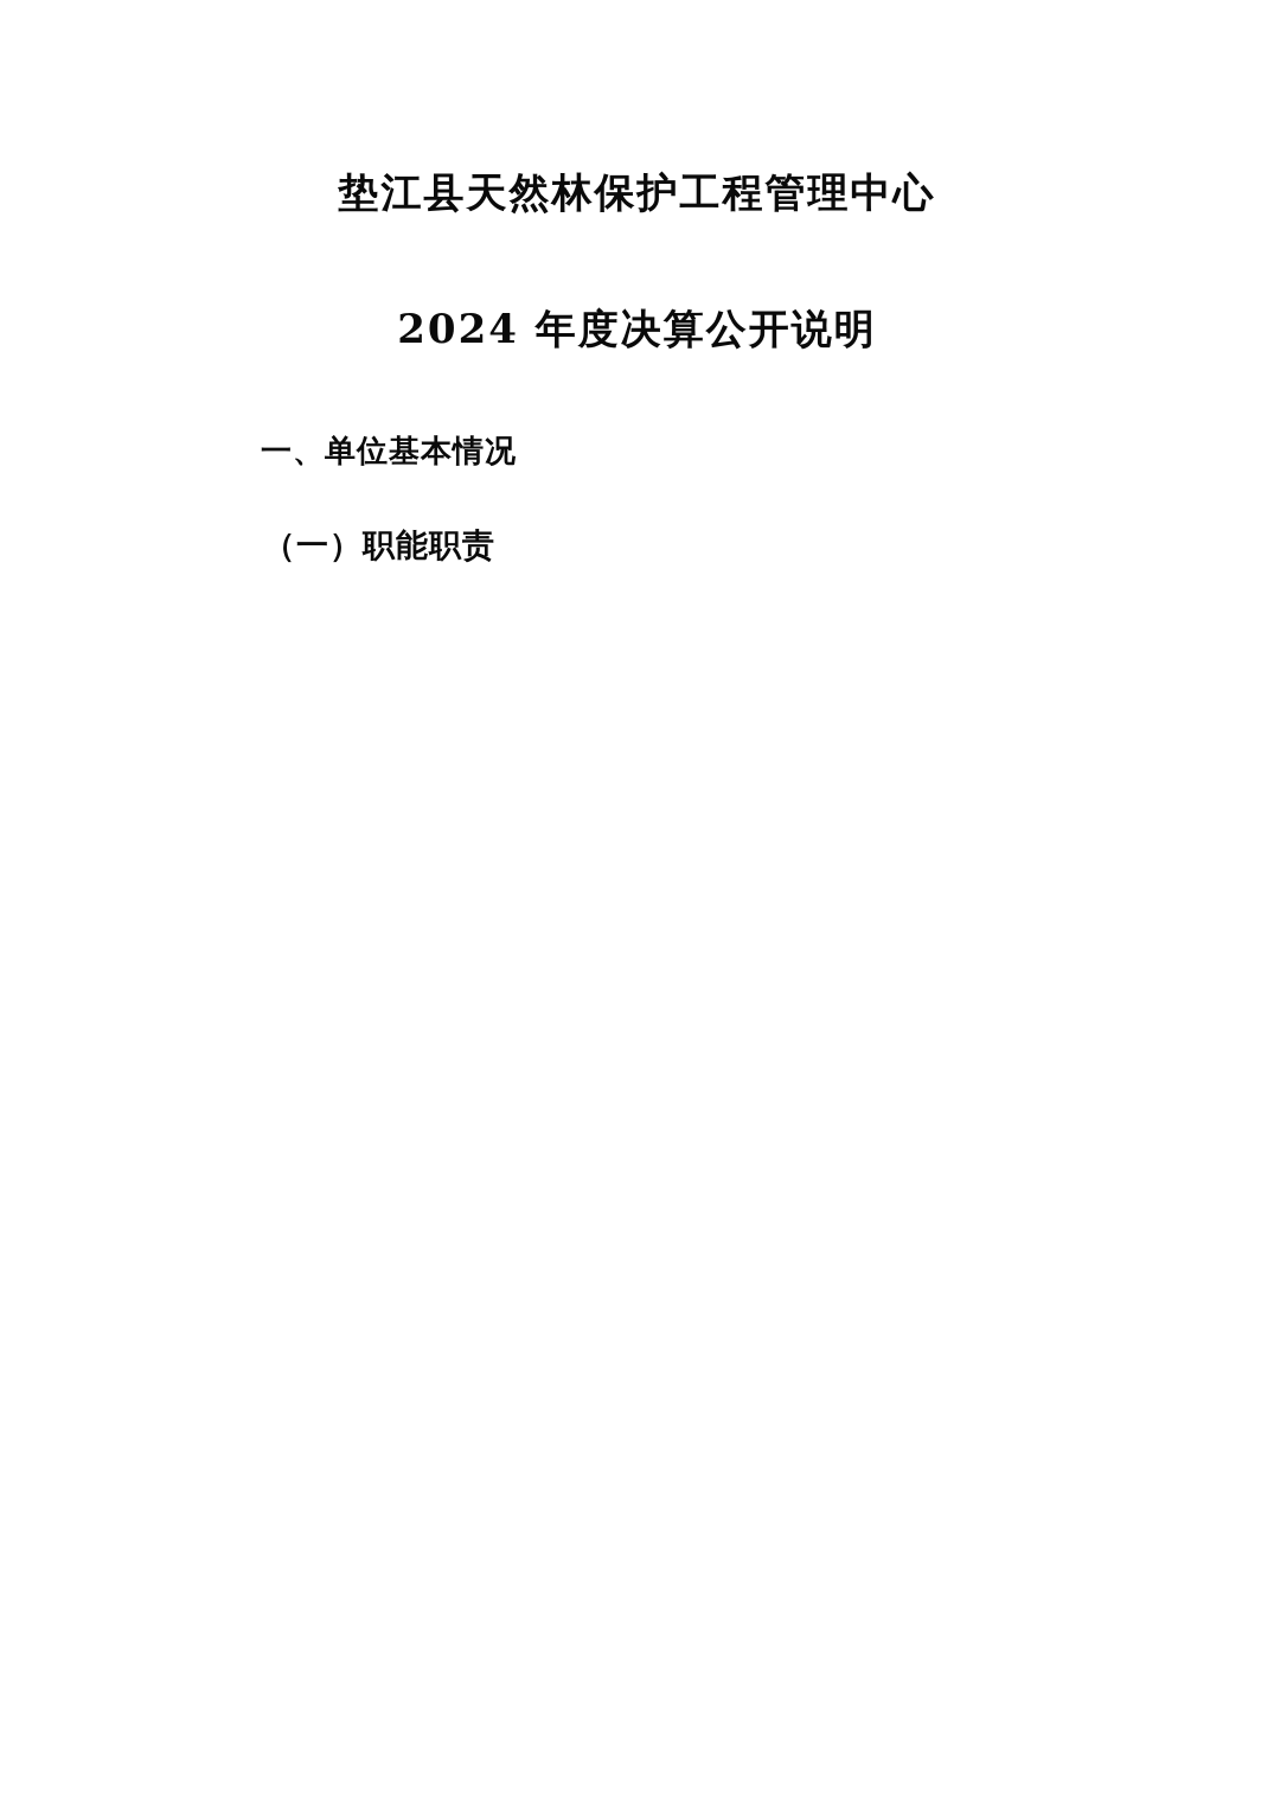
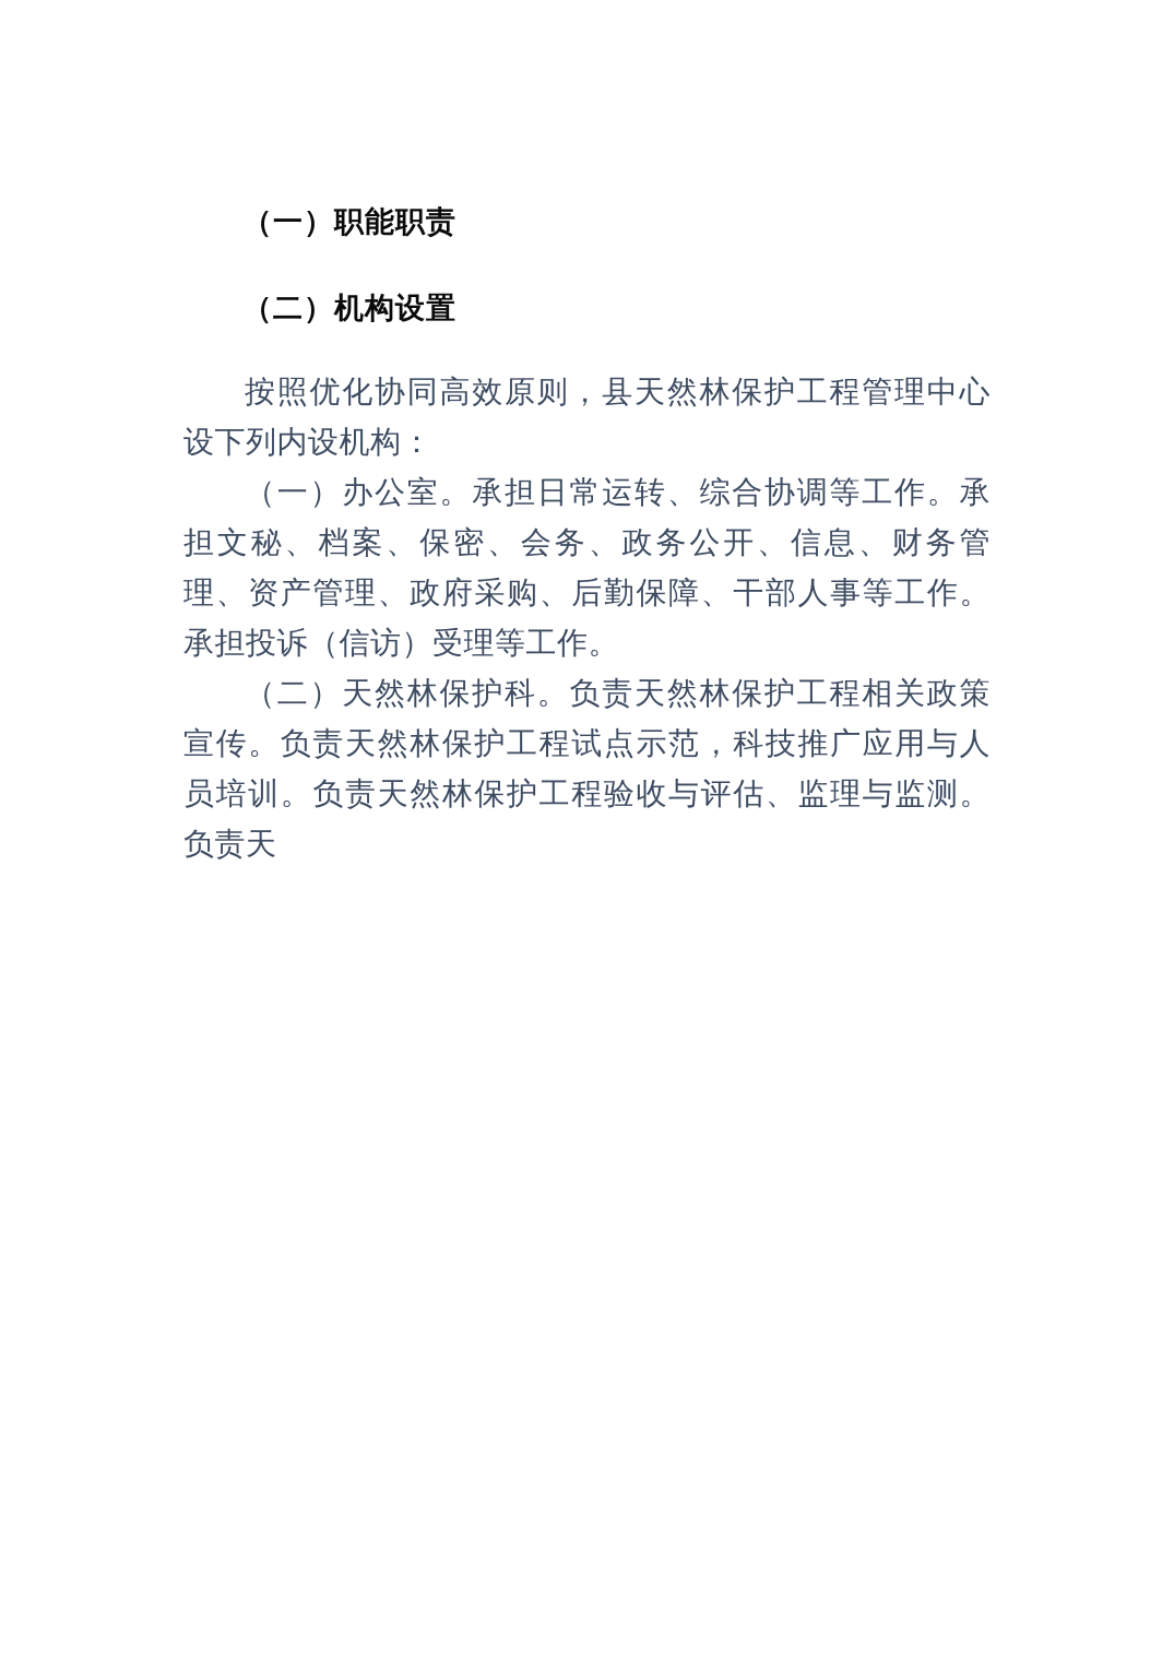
- 垫江县天然林保护工程管理中心
- 2024 年度决算公开说明
- 一、单位基本情况
  （一）职能职责
+ （二）机构设置
+ 按照优化协同高效原则，县天然林保护工程管理中心设下列内设机构：
+ （一）办公室。承担日常运转、综合协调等工作。承担文秘、档案、保密、会务、政务公开、信息、财务管理、资产管理、政府采购、后勤保障、干部人事等工作。承担投诉（信访）受理等工作。
+ （二）天然林保护科。负责天然林保护工程相关政策宣传。负责天然林保护工程试点示范，科技推广应用与人员培训。负责天然林保护工程验收与评估、监理与监测。负责天
